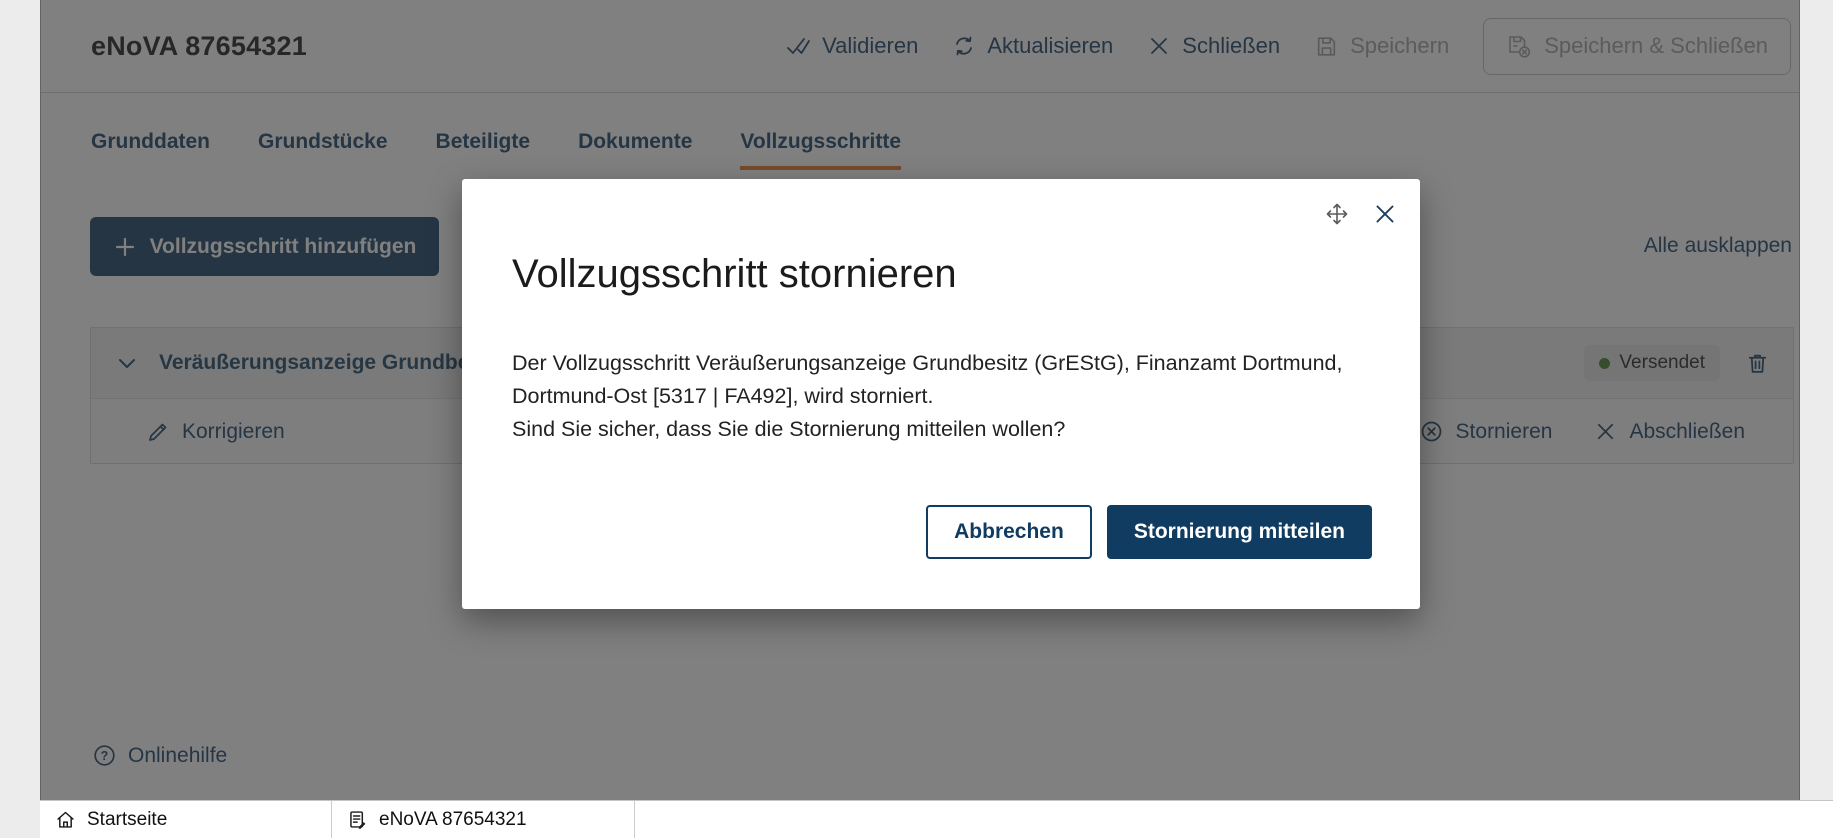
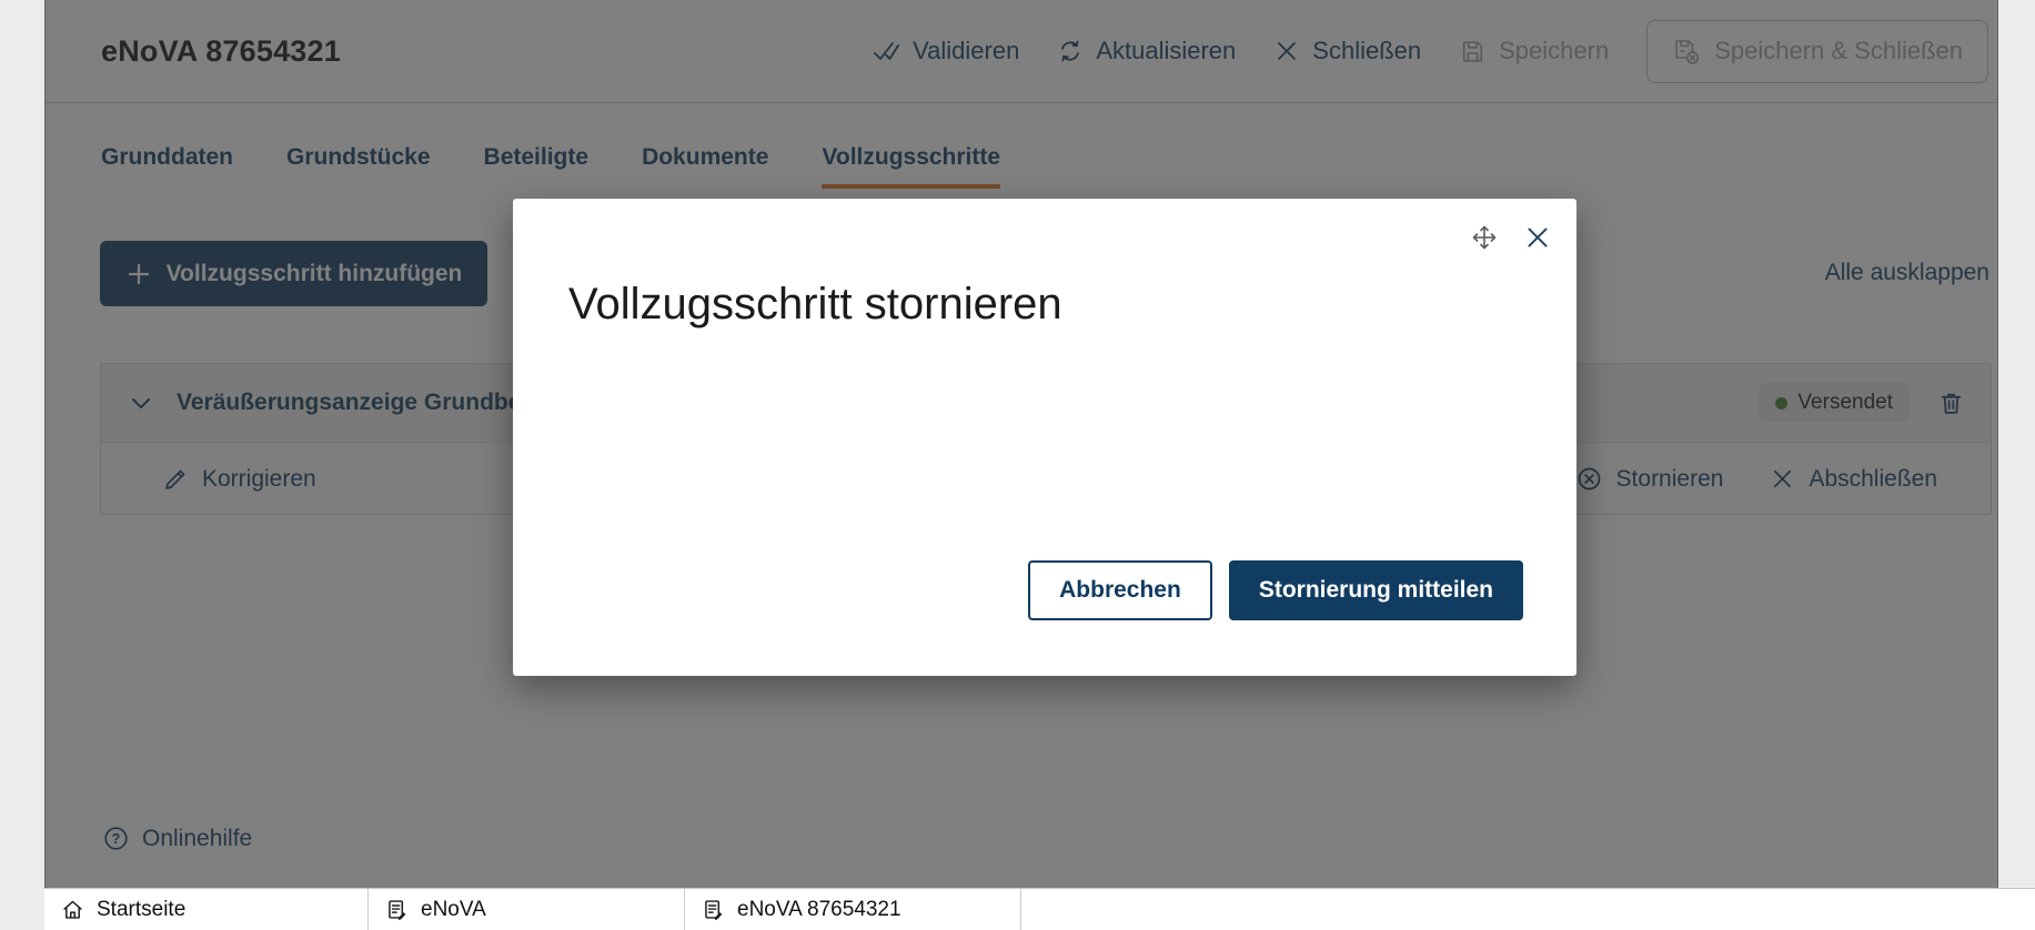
  eNoVA 87654321
  Validieren
  Aktualisieren
  Schließen
  Speichern
  Speichern & Schließen
  Grunddaten
  Grundstücke
  Beteiligte
  Dokumente
  Vollzugsschritte
  Vollzugsschritt hinzufügen
  Alle ausklappen
  Veräußerungsanzeige Grundb
  Versendet
  Korrigieren
  Stornieren
  Abschließen
  ?
  Onlinehilfe
  Startseite
+ eNoVA
  eNoVA 87654321
  Vollzugsschritt stornieren
- Der Vollzugsschritt Veräußerungsanzeige Grundbesitz (GrEStG), Finanzamt Dortmund,
- Dortmund-Ost [5317 | FA492], wird storniert.
- Sind Sie sicher, dass Sie die Stornierung mitteilen wollen?
  Abbrechen
  Stornierung mitteilen
